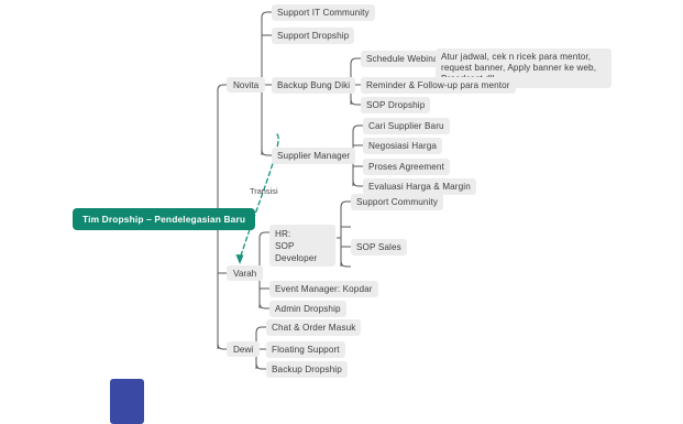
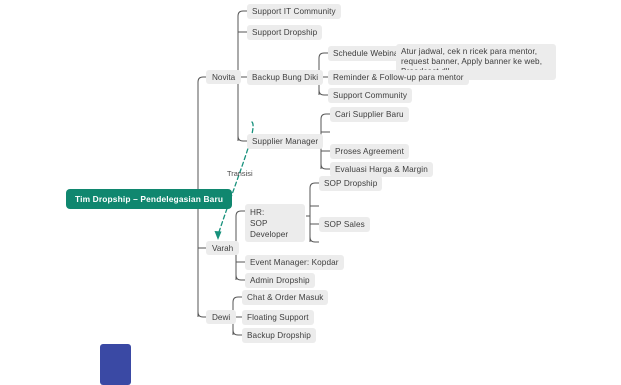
  Tim Dropship – Pendelegasian Baru
  Novita
  Support IT Community
  Support Dropship
  Backup Bung Diki
  Schedule Webin
  Atur jadwal, cek n ricek para mentor, request banner, Apply banner ke web,
  Reminder & Follow-up para mentor
- SOP Dropship
+ Support Community
  Supplier Manager
  Cari Supplier Baru
- Negosiasi Harga
  Proses Agreement
  Evaluasi Harga & Margin
  Transisi
  Varah
  HR:
  SOP Developer
- Support Community
+ SOP Dropship
  SOP Sales
  Event Manager: Kopdar
  Admin Dropship
  Dewi
  Chat & Order Masuk
  Floating Support
  Backup Dropship
